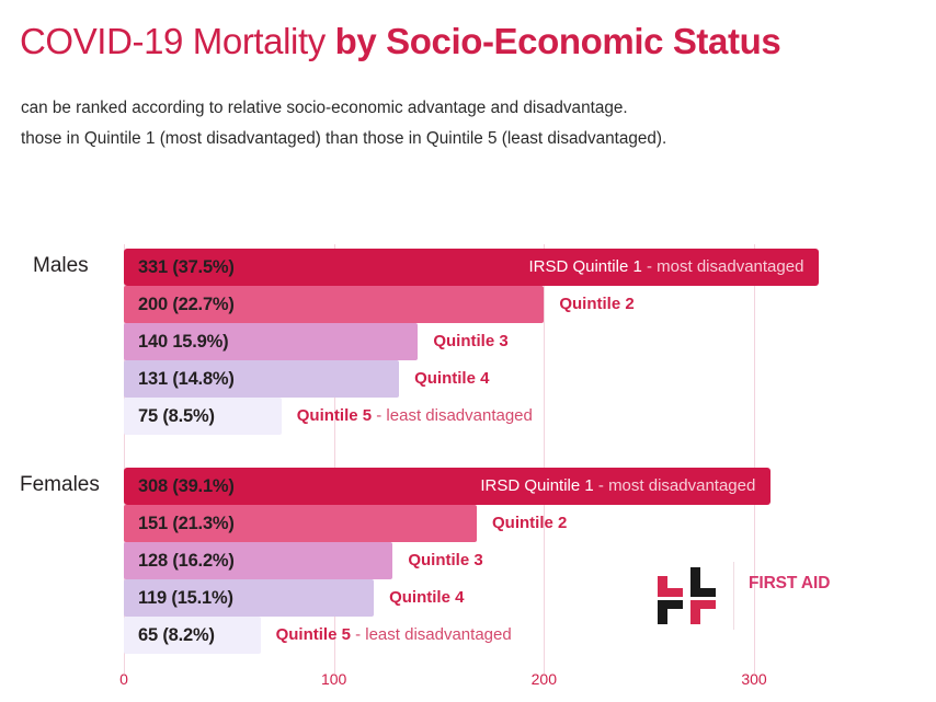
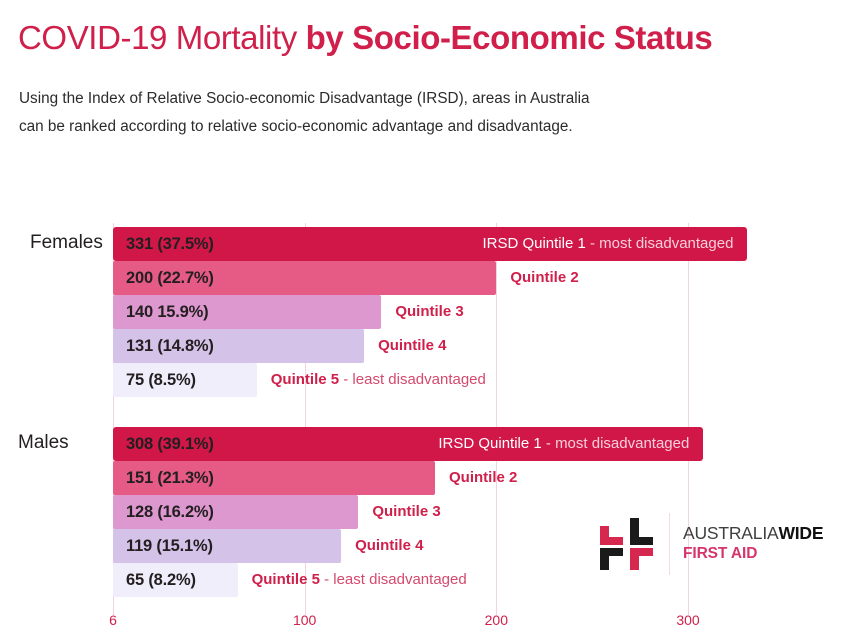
  COVID-19 Mortality by Socio-Economic Status
+ Using the Index of Relative Socio-economic Disadvantage (IRSD), areas in Australia
  can be ranked according to relative socio-economic advantage and disadvantage.
- those in Quintile 1 (most disadvantaged) than those in Quintile 5 (least disadvantaged).
- Males
+ Females
  331 (37.5%)
  IRSD Quintile 1 - most disadvantaged
  200 (22.7%)
  Quintile 2
  140 15.9%)
  Quintile 3
  131 (14.8%)
  Quintile 4
  75 (8.5%)
  Quintile 5 - least disadvantaged
- Females
+ Males
  308 (39.1%)
  IRSD Quintile 1 - most disadvantaged
  151 (21.3%)
  Quintile 2
  128 (16.2%)
  Quintile 3
  119 (15.1%)
  Quintile 4
  65 (8.2%)
  Quintile 5 - least disadvantaged
- 0
+ 6
  100
  200
  300
+ AUSTRALIAWIDE
  FIRST AID
